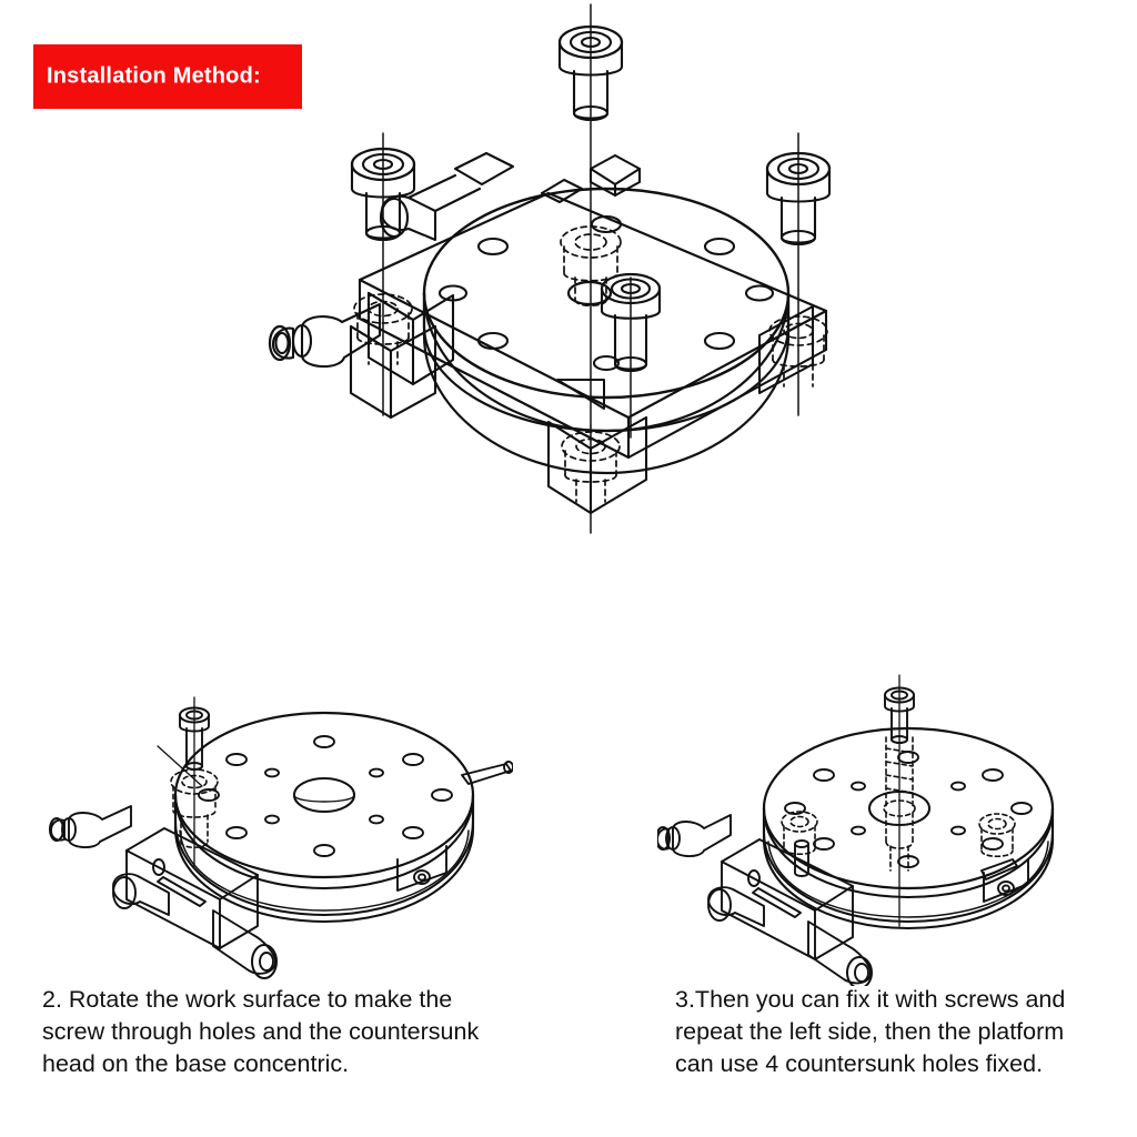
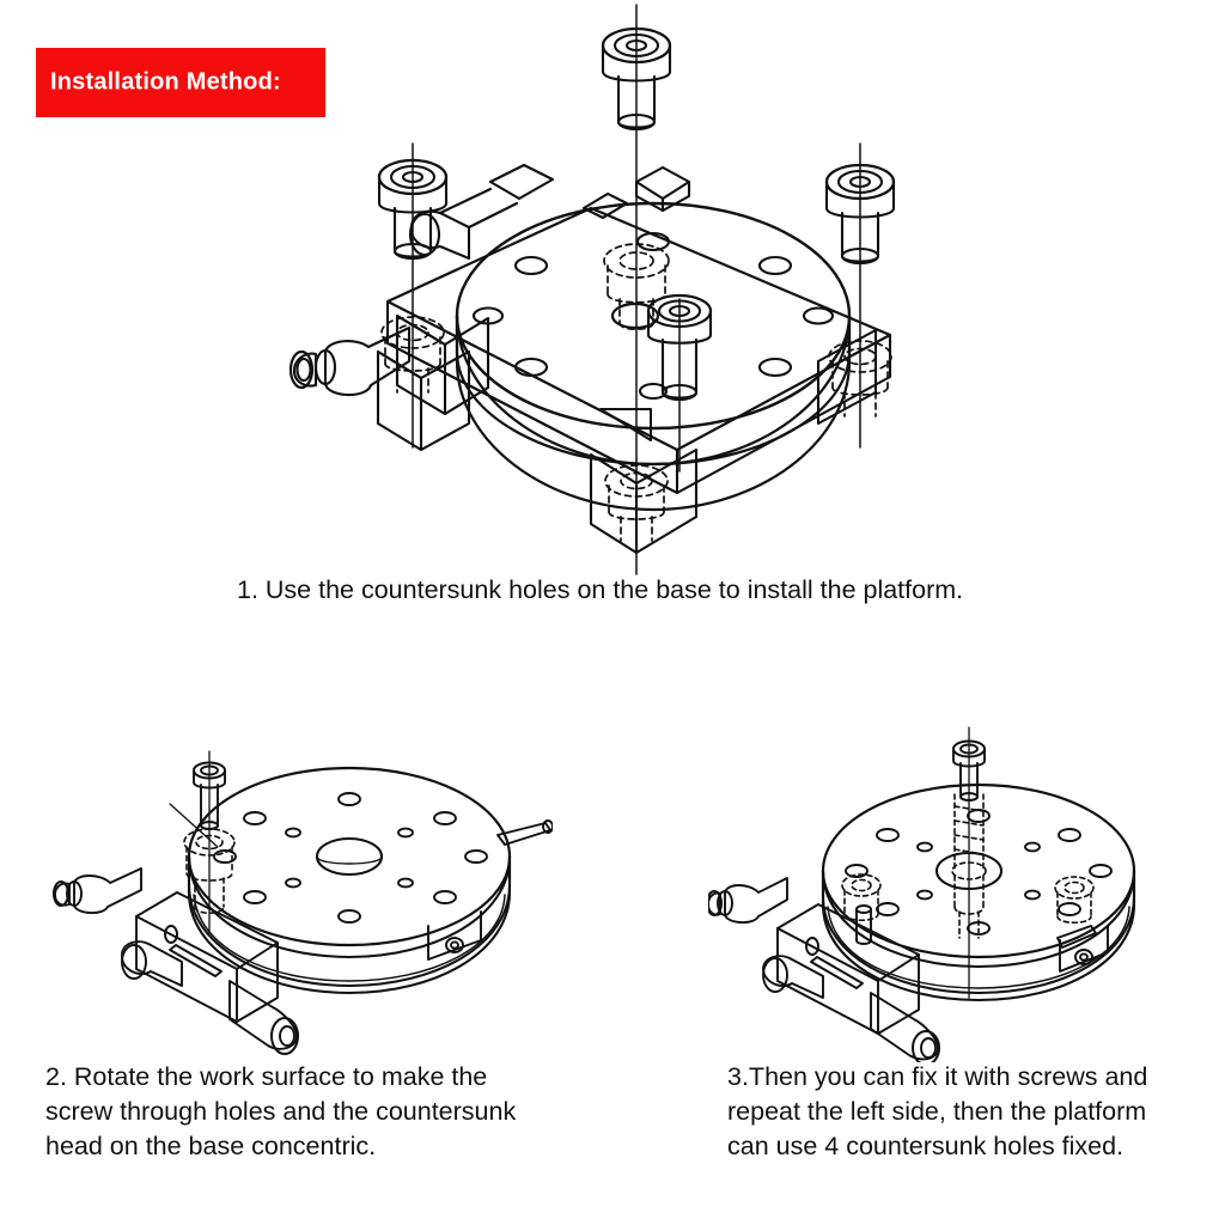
  Installation Method:
+ 1. Use the countersunk holes on the base to install the platform.
  2. Rotate the work surface to make the
  screw through holes and the countersunk
  head on the base concentric.
  3.Then you can fix it with screws and
  repeat the left side, then the platform
  can use 4 countersunk holes fixed.
